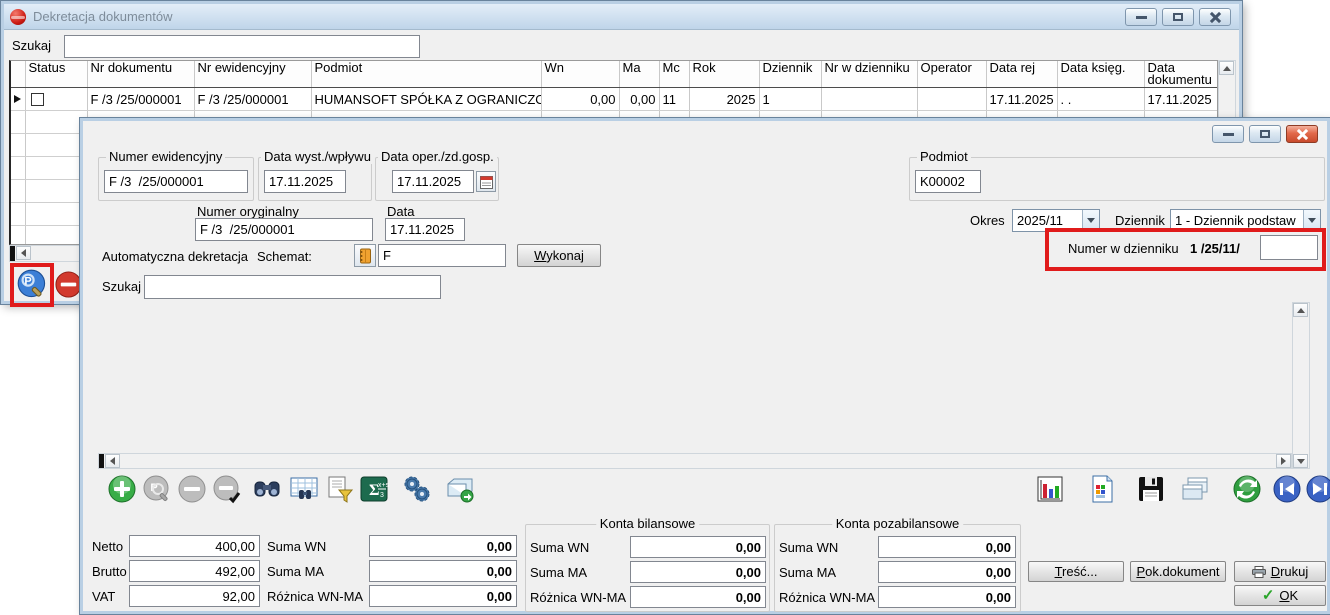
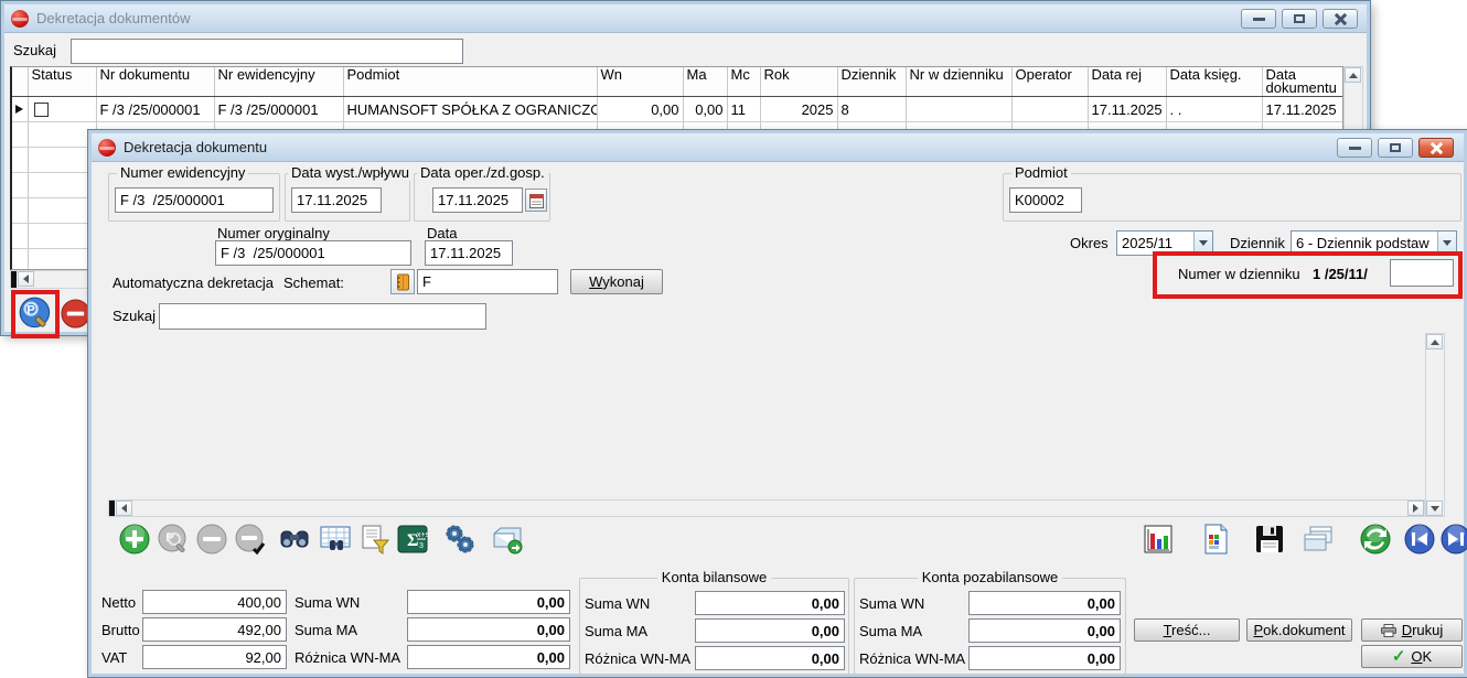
  Dekretacja dokumentów
  Szukaj
  	Status	Nr dokumentu	Nr ewidencyjny	Podmiot	Wn	Ma	Mc	Rok	Dziennik	Nr w dzienniku	Operator	Data rej	Data księg.	Data dokumentu
- 		F /3 /25/000001	F /3 /25/000001	HUMANSOFT SPÓŁKA Z OGRANICZO	0,00	0,00	11	2025	1			17.11.2025	. .	17.11.2025
+ 		F /3 /25/000001	F /3 /25/000001	HUMANSOFT SPÓŁKA Z OGRANICZO	0,00	0,00	11	2025	8			17.11.2025	. .	17.11.2025
  P
+ Dekretacja dokumentu
  Numer ewidencyjny
  F /3 /25/000001
  Data wyst./wpływu
  17.11.2025
  Data oper./zd.gosp.
  17.11.2025
  Podmiot
  K00002
  Numer oryginalny
  F /3 /25/000001
  Data
  17.11.2025
  Okres
  2025/11
  Dziennik
- 1 - Dziennik podstaw
+ 6 - Dziennik podstaw
  Numer w dzienniku
  1 /25/11/
  Automatyczna dekretacja
  Schemat:
  F
  Wykonaj
  Szukaj
  Σ
  Netto
  400,00
  Brutto
  492,00
  VAT
  92,00
  Suma WN
  0,00
  Suma MA
  0,00
  Różnica WN-MA
  0,00
  Konta bilansowe
  Suma WN
  0,00
  Suma MA
  0,00
  Różnica WN-MA
  0,00
  Konta pozabilansowe
  Suma WN
  0,00
  Suma MA
  0,00
  Różnica WN-MA
  0,00
  Treść...
  Pok.dokument
  Drukuj
  ✓
  OK
